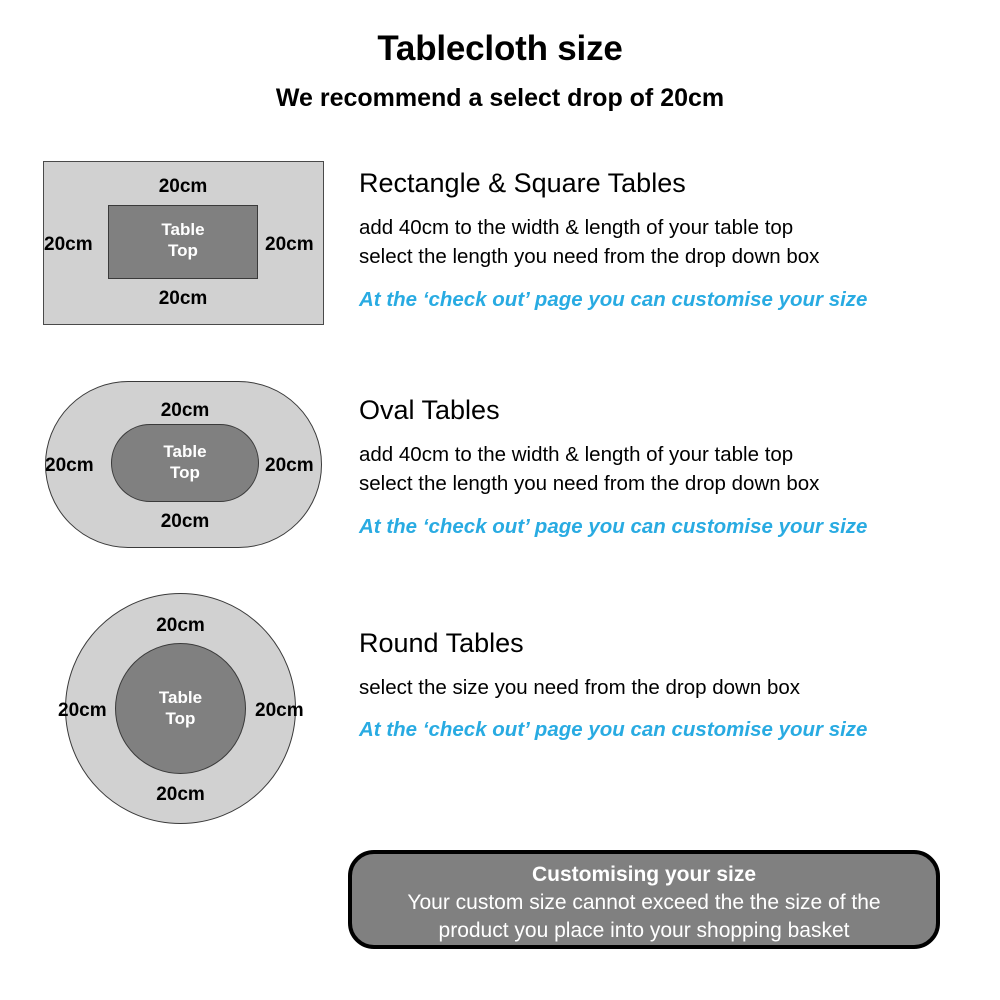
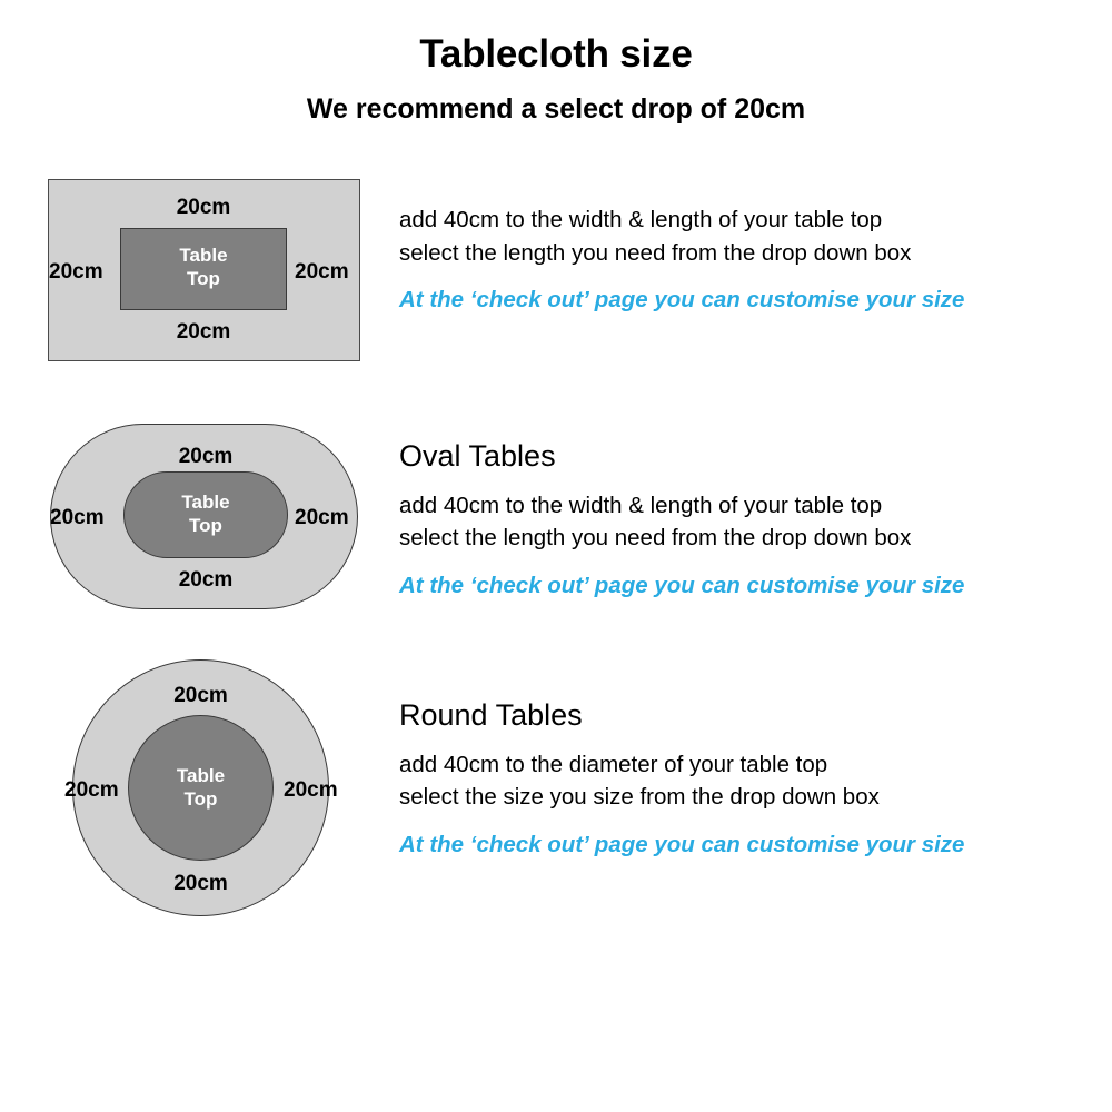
  Tablecloth size
  We recommend a select drop of 20cm
  Table
  Top
  20cm
  20cm
  20cm
  20cm
  Table
  Top
  20cm
  20cm
  20cm
  20cm
  Table
  Top
  20cm
  20cm
  20cm
  20cm
- Rectangle & Square Tables
  add 40cm to the width & length of your table top
  select the length you need from the drop down box
  At the ‘check out’ page you can customise your size
  Oval Tables
  add 40cm to the width & length of your table top
  select the length you need from the drop down box
  At the ‘check out’ page you can customise your size
  Round Tables
+ add 40cm to the diameter of your table top
- select the size you need from the drop down box
+ select the size you size from the drop down box
  At the ‘check out’ page you can customise your size
- Customising your size
- Your custom size cannot exceed the the size of the
- product you place into your shopping basket
